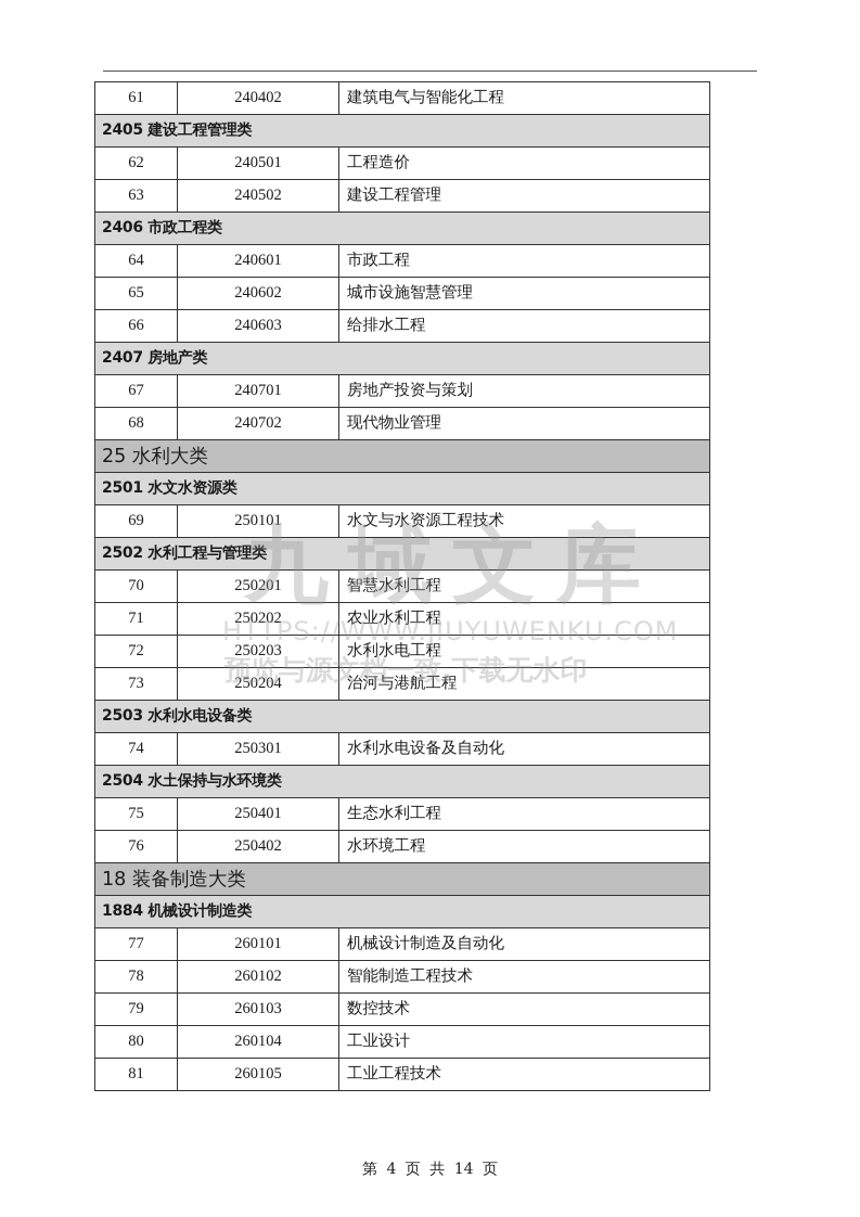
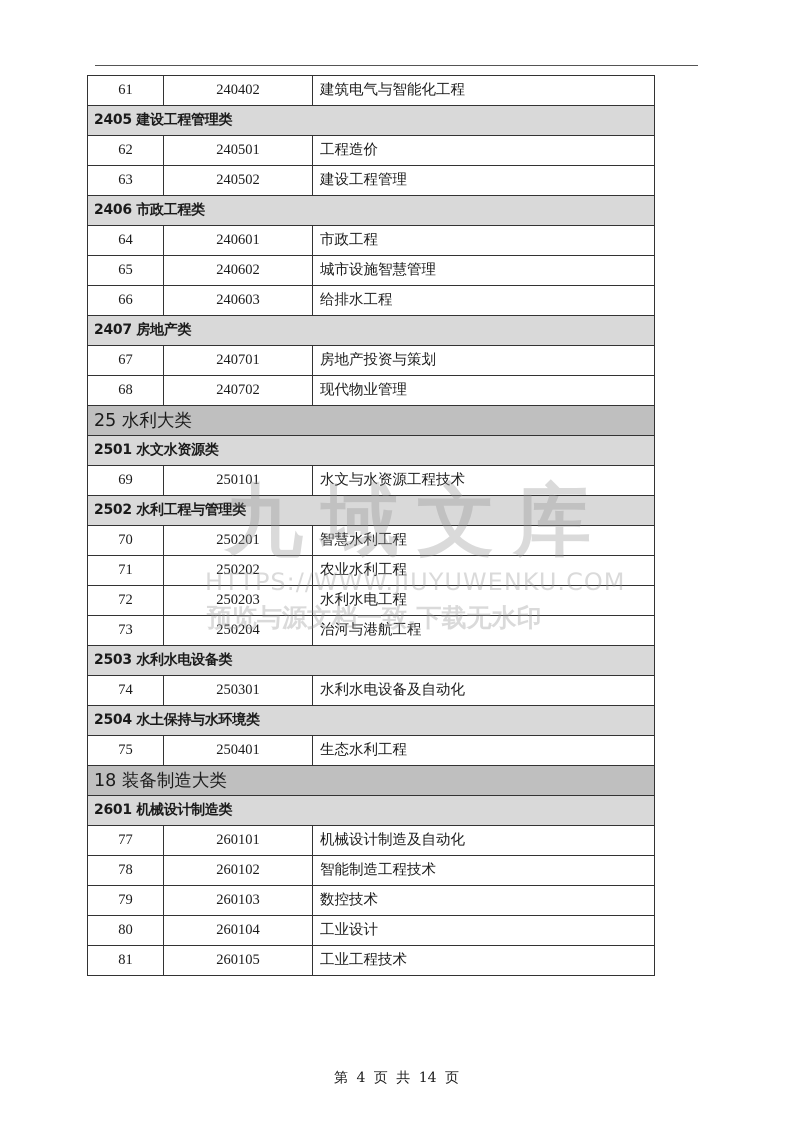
  61	240402	建筑电气与智能化工程
  2405 建设工程管理类
  62	240501	工程造价
  63	240502	建设工程管理
  2406 市政工程类
  64	240601	市政工程
  65	240602	城市设施智慧管理
  66	240603	给排水工程
  2407 房地产类
  67	240701	房地产投资与策划
  68	240702	现代物业管理
  25 水利大类
  2501 水文水资源类
  69	250101	水文与水资源工程技术
  2502 水利工程与管理类
  70	250201	智慧水利工程
  71	250202	农业水利工程
  72	250203	水利水电工程
  73	250204	治河与港航工程
  2503 水利水电设备类
  74	250301	水利水电设备及自动化
  2504 水土保持与水环境类
  75	250401	生态水利工程
- 76	250402	水环境工程
  18 装备制造大类
- 1884 机械设计制造类
+ 2601 机械设计制造类
  77	260101	机械设计制造及自动化
  78	260102	智能制造工程技术
  79	260103	数控技术
  80	260104	工业设计
  81	260105	工业工程技术
  九域文库
  HTTPS://WWW.JIUYUWENKU.COM
  预览与源文档一致,下载无水印
  第 4 页 共 14 页
